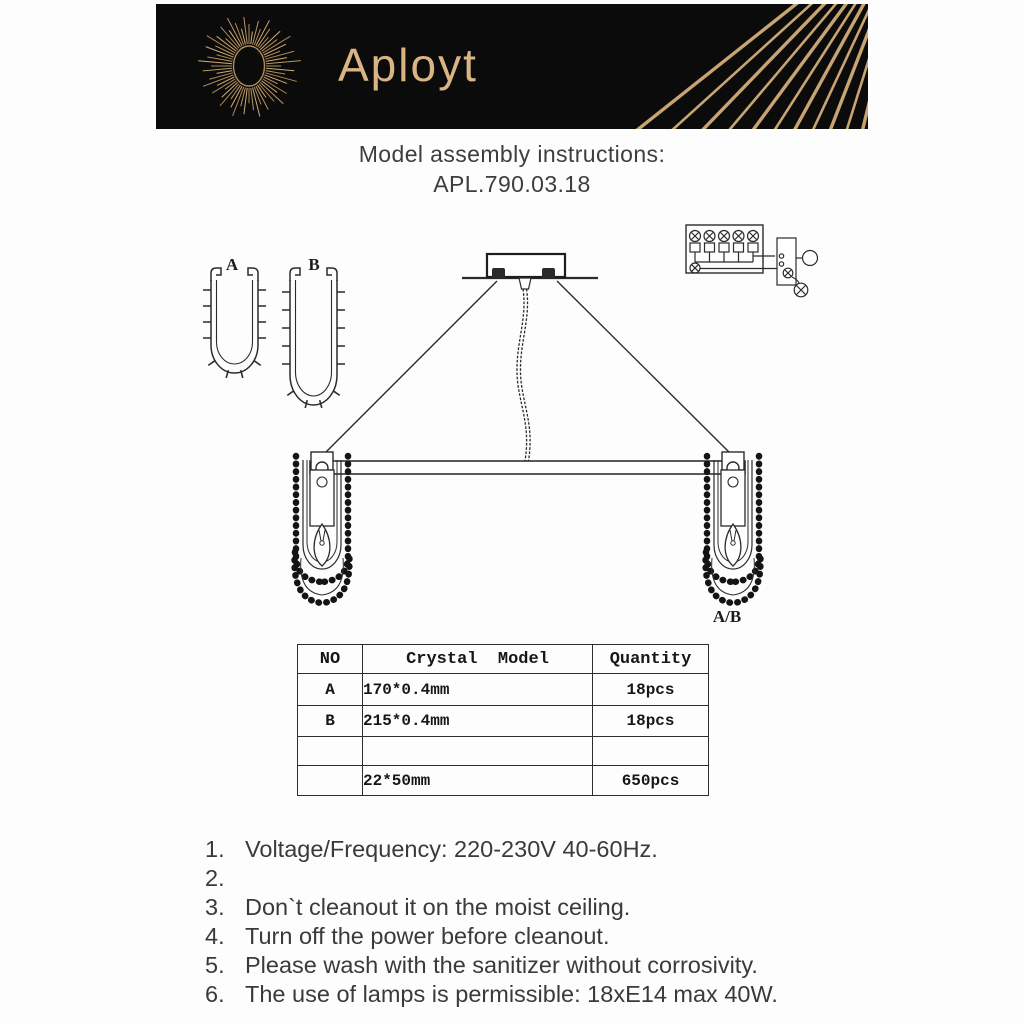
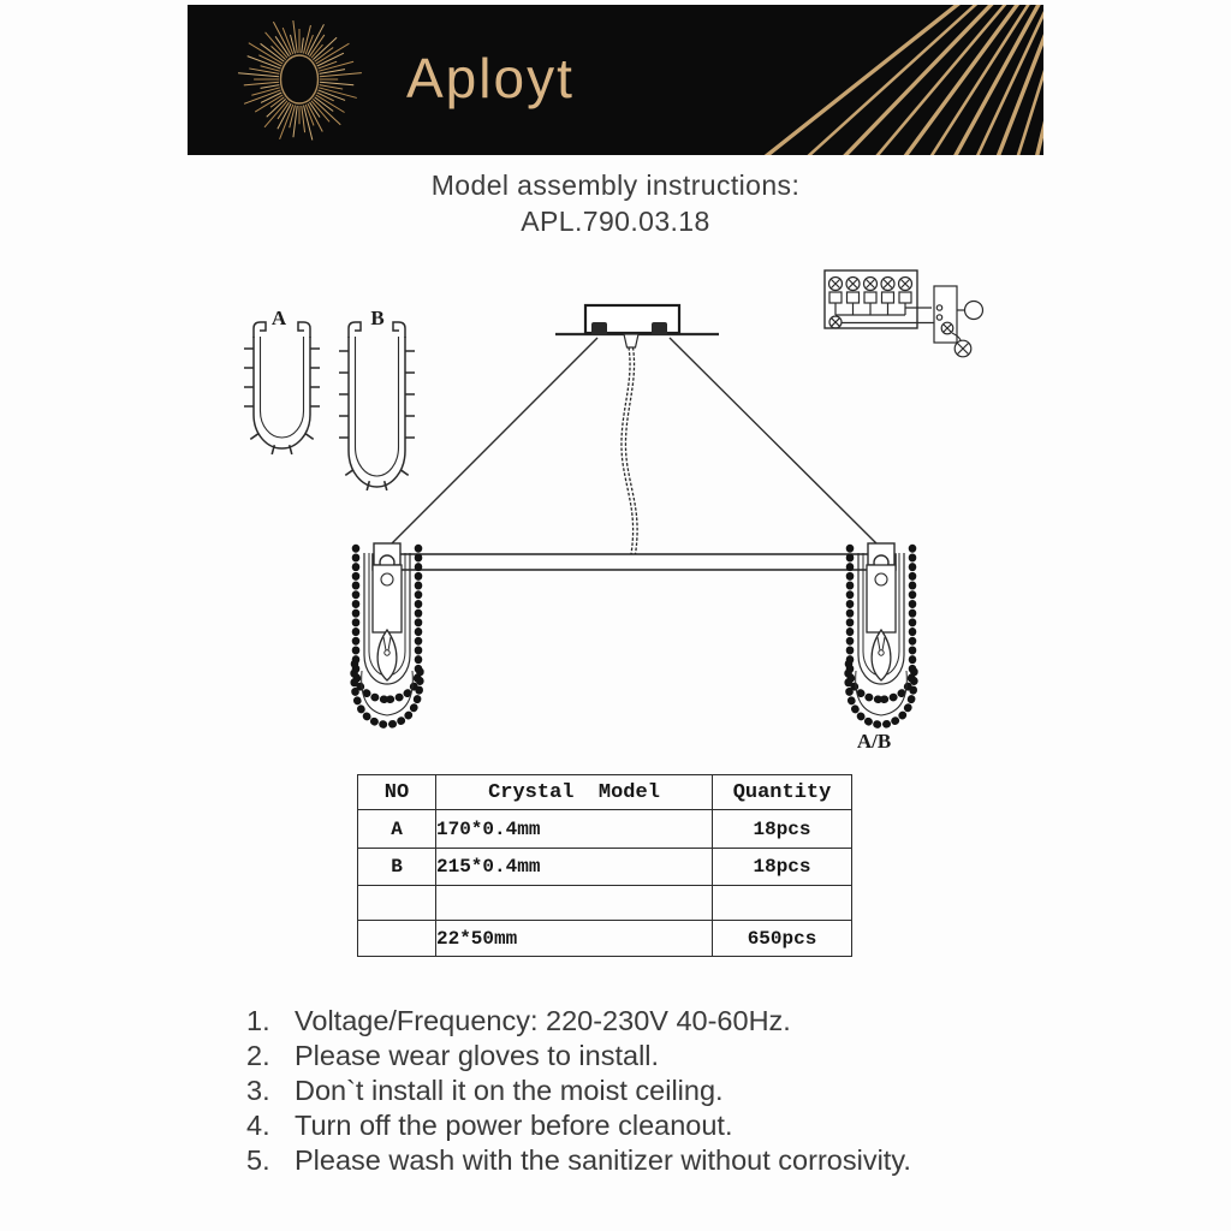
  Aployt
  Model assembly instructions:
  APL.790.03.18
  A
  B
  A/B
  NO	Crystal Model	Quantity
  A	170*0.4mm	18pcs
  B	215*0.4mm	18pcs
  	22*50mm	650pcs
  1.
  Voltage/Frequency: 220-230V 40-60Hz.
  2.
+ Please wear gloves to install.
  3.
- Don`t cleanout it on the moist ceiling.
+ Don`t install it on the moist ceiling.
  4.
  Turn off the power before cleanout.
  5.
  Please wash with the sanitizer without corrosivity.
- 6.
- The use of lamps is permissible: 18xE14 max 40W.
